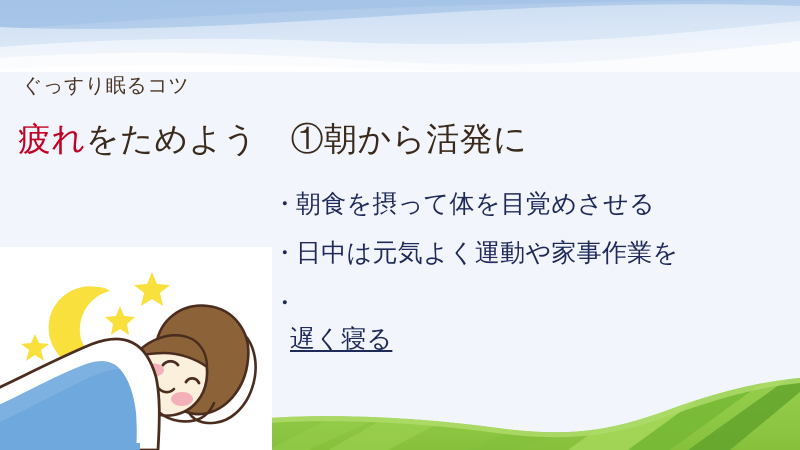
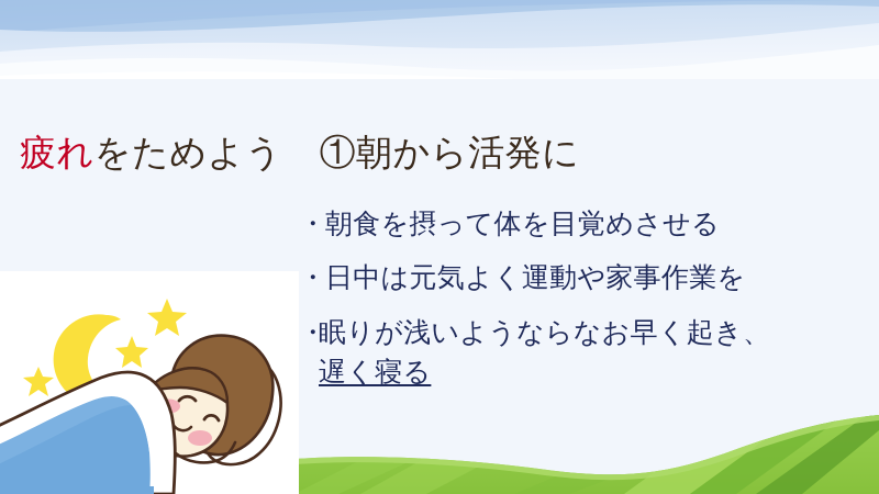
- ぐっすり眠るコツ
  疲れをためよう ①朝から活発に
  ・
  朝食を摂って体を目覚めさせる
  ・
  日中は元気よく運動や家事作業を
  ・
+ 眠りが浅いようならなお早く起き、
  遅く寝る
